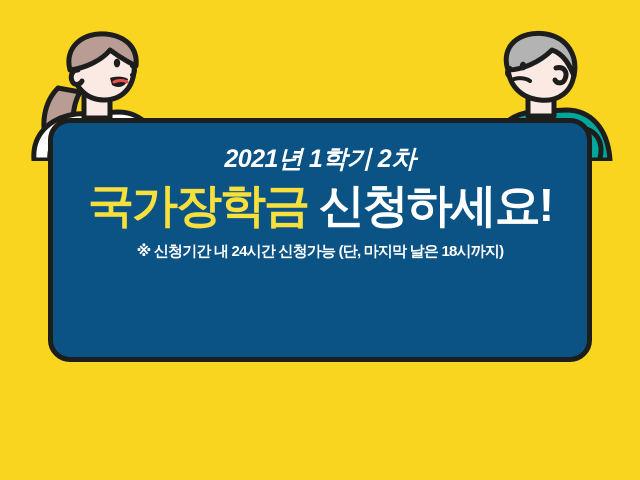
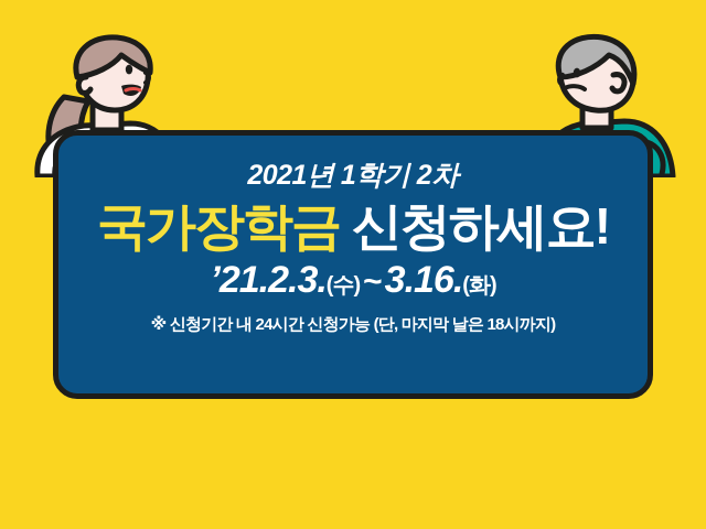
  2021년 1학기 2차
  국가장학금 신청하세요!
+ ’21.2.3.(수) ~3.16.(화)
  ※ 신청기간 내 24시간 신청가능 (단, 마지막 날은 18시까지)
